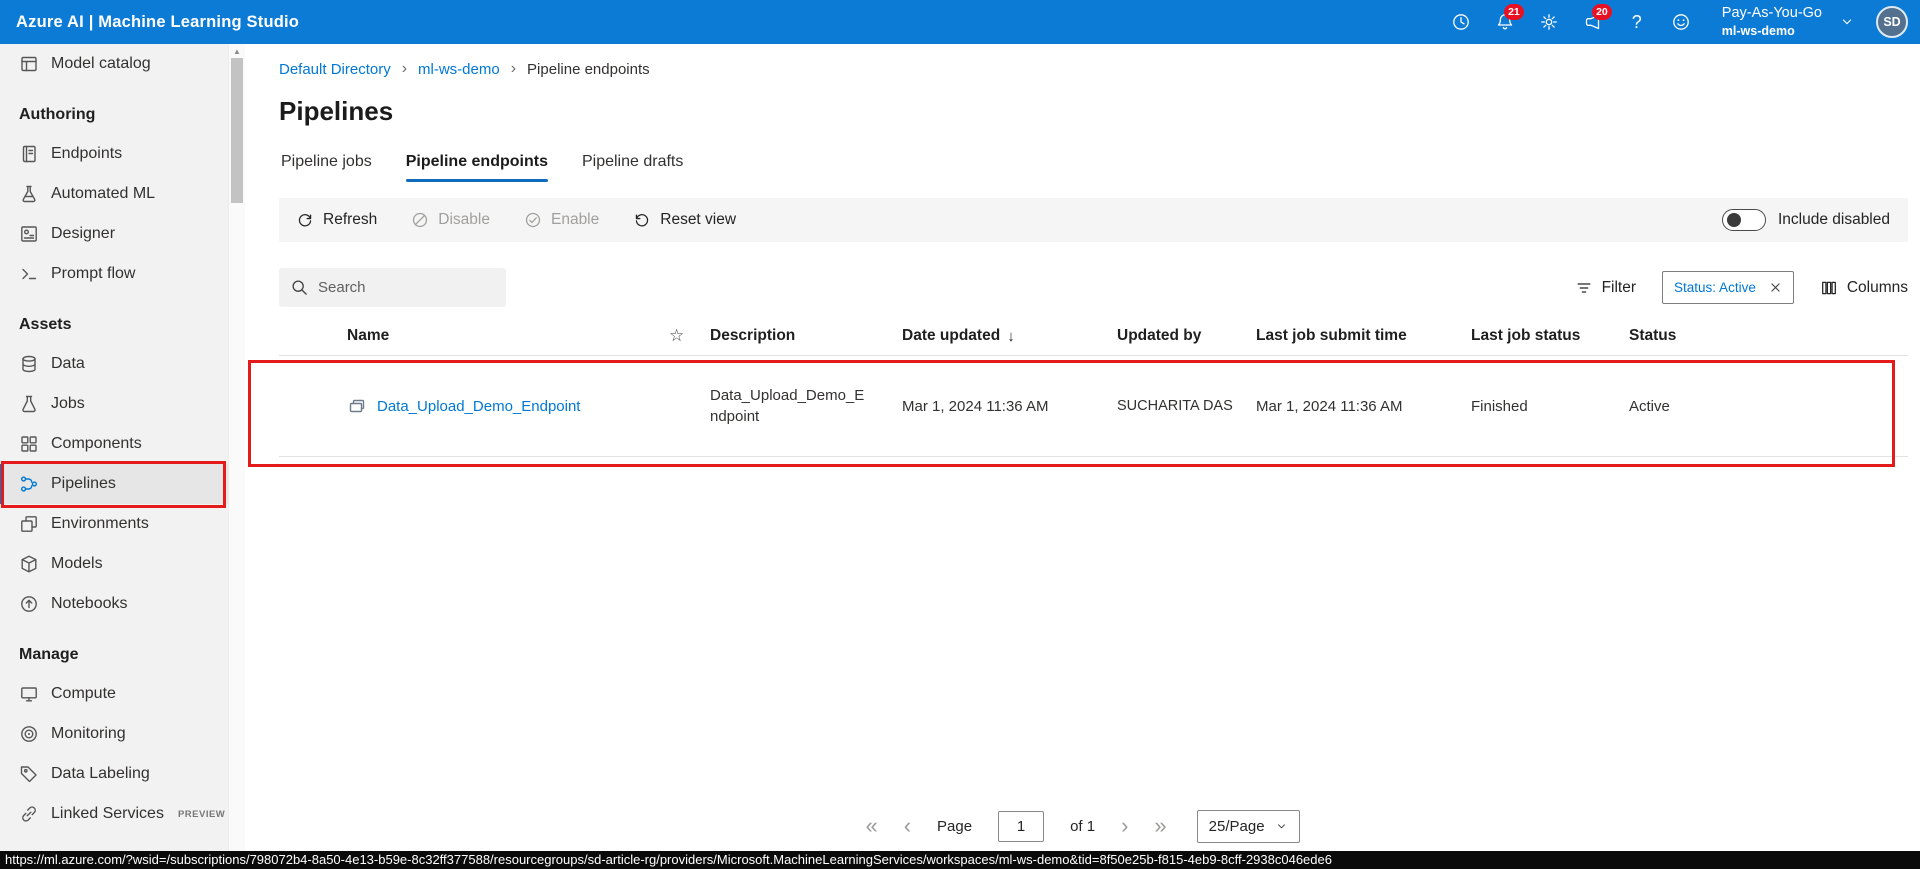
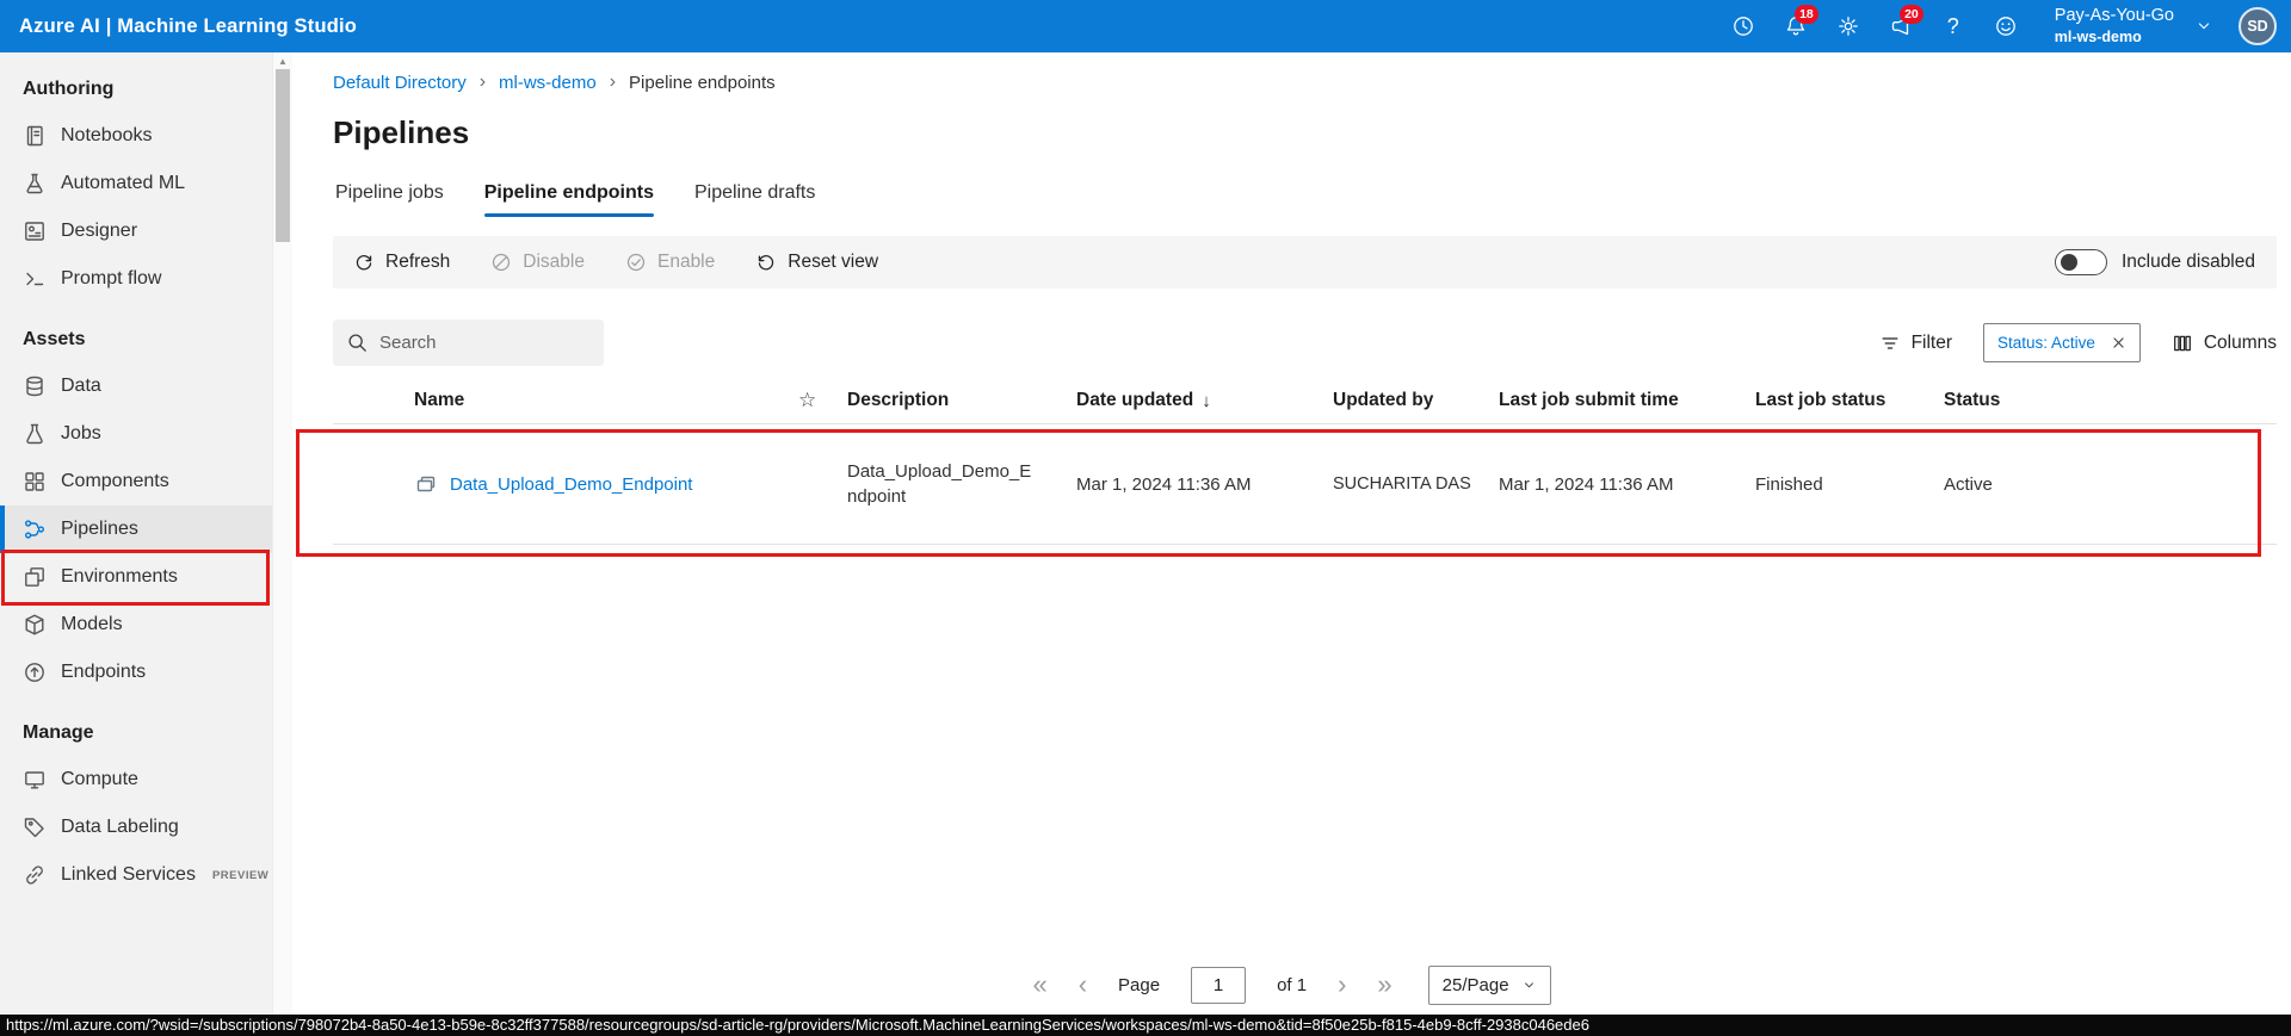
  Azure AI | Machine Learning Studio
- 21
+ 18
  20
  ?
  Pay-As-You-Go
  ml-ws-demo
  SD
- Model catalog
  Authoring
- Endpoints
+ Notebooks
  Automated ML
  Designer
  Prompt flow
  Assets
  Data
  Jobs
  Components
  Pipelines
  Environments
  Models
- Notebooks
+ Endpoints
  Manage
  Compute
- Monitoring
  Data Labeling
  Linked Services
  PREVIEW
  ▲
  Default Directory
  ›
  ml-ws-demo
  ›
  Pipeline endpoints
  Pipelines
  Pipeline jobs
  Pipeline endpoints
  Pipeline drafts
  Refresh
  Disable
  Enable
  Reset view
  Include disabled
  Search
  Filter
  Status: Active
  Columns
  Name
  ☆
  Description
  Date updated
  ↓
  Updated by
  Last job submit time
  Last job status
  Status
  Data_Upload_Demo_Endpoint
  Data_Upload_Demo_Endpoint
  Mar 1, 2024 11:36 AM
  SUCHARITA DAS
  Mar 1, 2024 11:36 AM
  Finished
  Active
  «
  ‹
  Page
  1
  of 1
  ›
  »
  25/Page
  https://ml.azure.com/?wsid=/subscriptions/798072b4-8a50-4e13-b59e-8c32ff377588/resourcegroups/sd-article-rg/providers/Microsoft.MachineLearningServices/workspaces/ml-ws-demo&tid=8f50e25b-f815-4eb9-8cff-2938c046ede6
